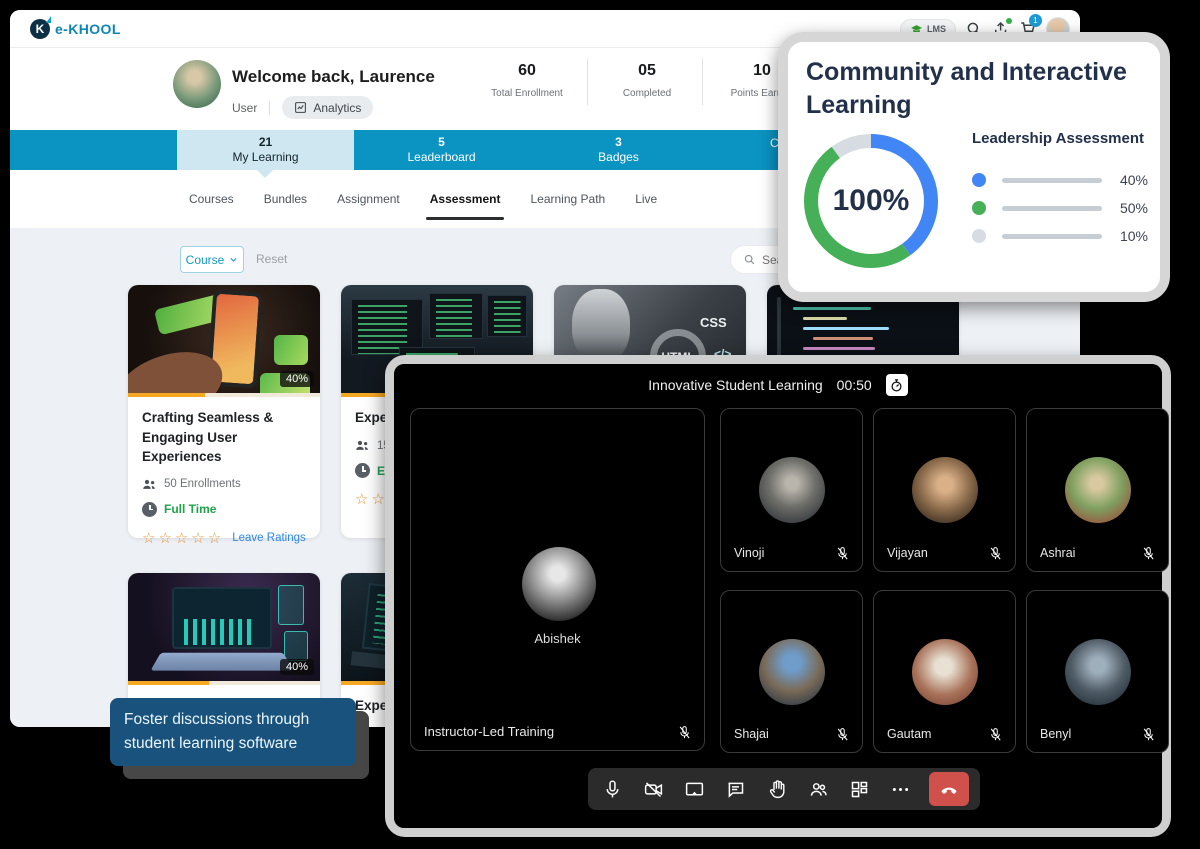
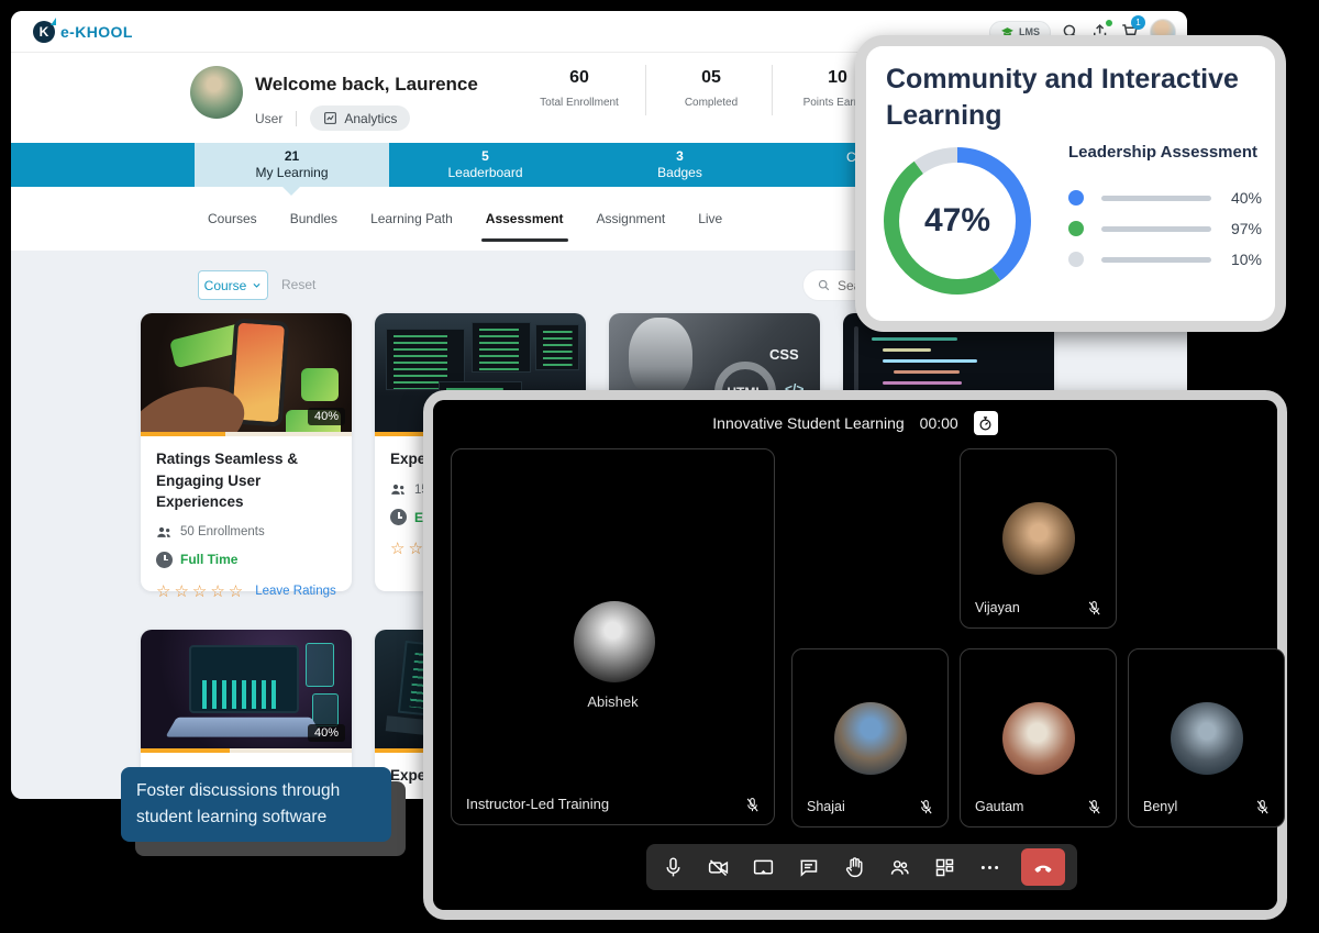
  K
  e-KHOOL
  LMS
  1
  Welcome back, Laurence
  User
  Analytics
  60
  Total Enrollment
  05
  Completed
  10
  Points Ear
  21
  My Learning
  5
  Leaderboard
  3
  Badges
  C
  Courses
  Bundles
- Assignment
+ Learning Path
  Assessment
- Learning Path
+ Assignment
  Live
  Course
  Reset
  40%
- Crafting Seamless & Engaging User Experiences
+ Ratings Seamless & Engaging User Experiences
  50 Enrollments
  Full Time
  ☆☆☆☆☆
  Leave Ratings
  CSS
  </>
  40%
  Foster discussions through student learning software
  Innovative Student Learning
- 00:50
+ 00:00
  Abishek
  Instructor-Led Training
- Vinoji
  Vijayan
- Ashrai
  Shajai
  Gautam
  Benyl
  Community and Interactive Learning
- 100%
+ 47%
  Leadership Assessment
  40%
- 50%
+ 97%
  10%
